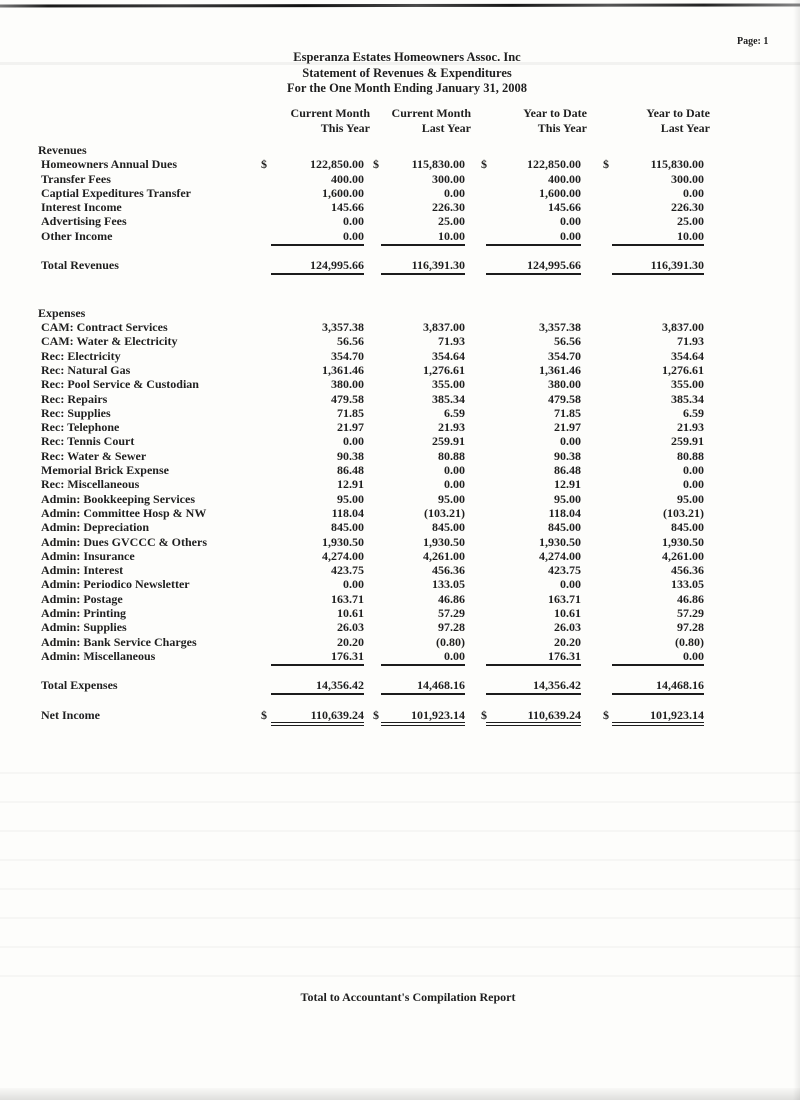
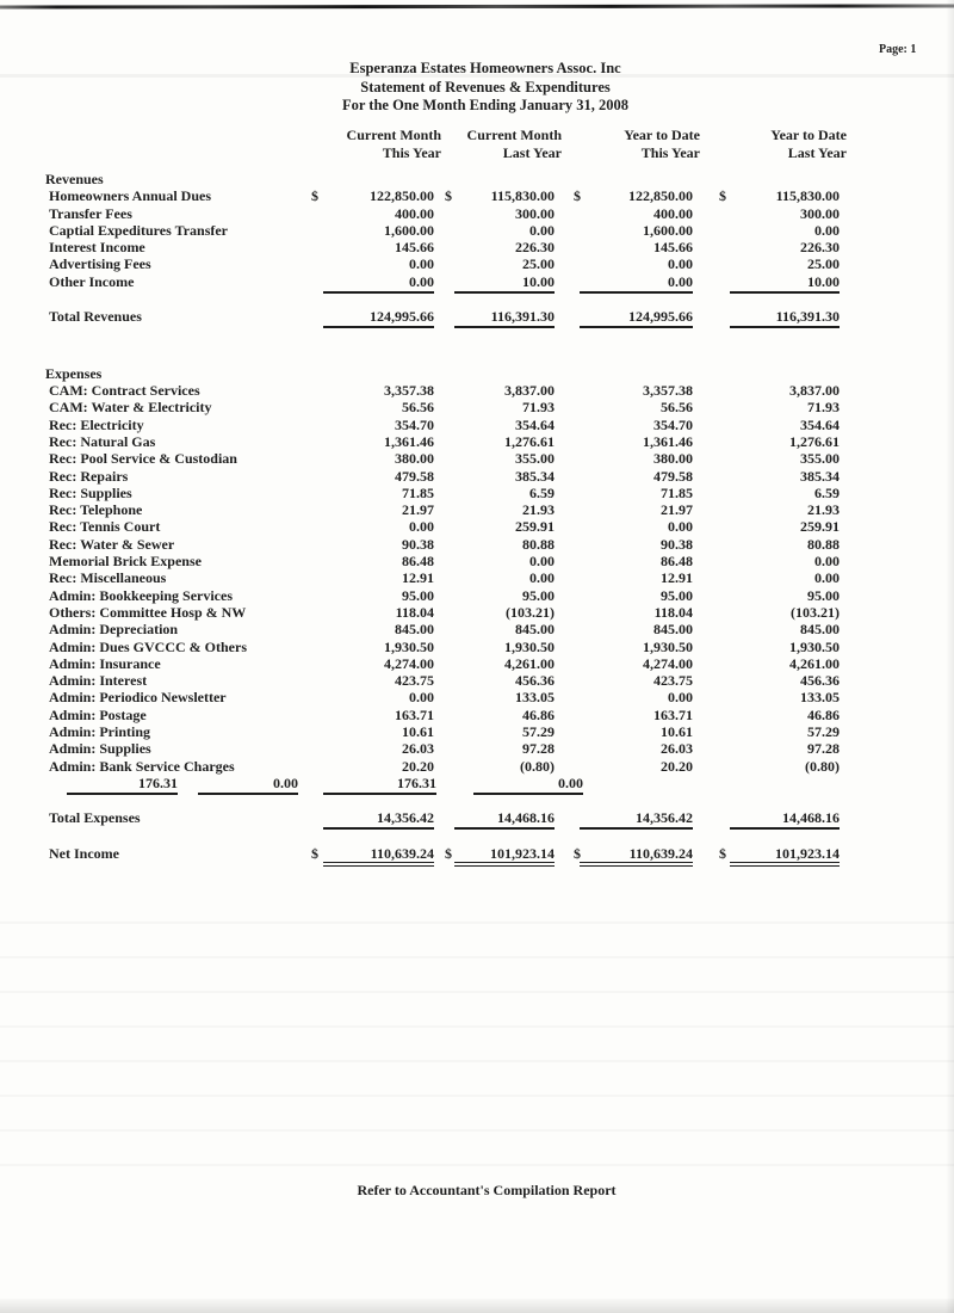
  Page: 1
  Esperanza Estates Homeowners Assoc. Inc
  Statement of Revenues & Expenditures
  For the One Month Ending January 31, 2008
  Current Month
  Current Month
  Year to Date
  Year to Date
  This Year
  Last Year
  This Year
  Last Year
  Revenues
  Homeowners Annual Dues
  $
  122,850.00
  $
  115,830.00
  $
  122,850.00
  $
  115,830.00
  Transfer Fees
  400.00
  300.00
  400.00
  300.00
  Captial Expeditures Transfer
  1,600.00
  0.00
  1,600.00
  0.00
  Interest Income
  145.66
  226.30
  145.66
  226.30
  Advertising Fees
  0.00
  25.00
  0.00
  25.00
  Other Income
  0.00
  10.00
  0.00
  10.00
  Total Revenues
  124,995.66
  116,391.30
  124,995.66
  116,391.30
  Expenses
  CAM: Contract Services
  3,357.38
  3,837.00
  3,357.38
  3,837.00
  CAM: Water & Electricity
  56.56
  71.93
  56.56
  71.93
  Rec: Electricity
  354.70
  354.64
  354.70
  354.64
  Rec: Natural Gas
  1,361.46
  1,276.61
  1,361.46
  1,276.61
  Rec: Pool Service & Custodian
  380.00
  355.00
  380.00
  355.00
  Rec: Repairs
  479.58
  385.34
  479.58
  385.34
  Rec: Supplies
  71.85
  6.59
  71.85
  6.59
  Rec: Telephone
  21.97
  21.93
  21.97
  21.93
  Rec: Tennis Court
  0.00
  259.91
  0.00
  259.91
  Rec: Water & Sewer
  90.38
  80.88
  90.38
  80.88
  Memorial Brick Expense
  86.48
  0.00
  86.48
  0.00
  Rec: Miscellaneous
  12.91
  0.00
  12.91
  0.00
  Admin: Bookkeeping Services
  95.00
  95.00
  95.00
  95.00
- Admin: Committee Hosp & NW
+ Others: Committee Hosp & NW
  118.04
  (103.21)
  118.04
  (103.21)
  Admin: Depreciation
  845.00
  845.00
  845.00
  845.00
  Admin: Dues GVCCC & Others
  1,930.50
  1,930.50
  1,930.50
  1,930.50
  Admin: Insurance
  4,274.00
  4,261.00
  4,274.00
  4,261.00
  Admin: Interest
  423.75
  456.36
  423.75
  456.36
  Admin: Periodico Newsletter
  0.00
  133.05
  0.00
  133.05
  Admin: Postage
  163.71
  46.86
  163.71
  46.86
  Admin: Printing
  10.61
  57.29
  10.61
  57.29
  Admin: Supplies
  26.03
  97.28
  26.03
  97.28
  Admin: Bank Service Charges
  20.20
  (0.80)
  20.20
  (0.80)
- Admin: Miscellaneous
  176.31
  0.00
  176.31
  0.00
  Total Expenses
  14,356.42
  14,468.16
  14,356.42
  14,468.16
  Net Income
  $
  110,639.24
  $
  101,923.14
  $
  110,639.24
  $
  101,923.14
- Total to Accountant's Compilation Report
+ Refer to Accountant's Compilation Report
